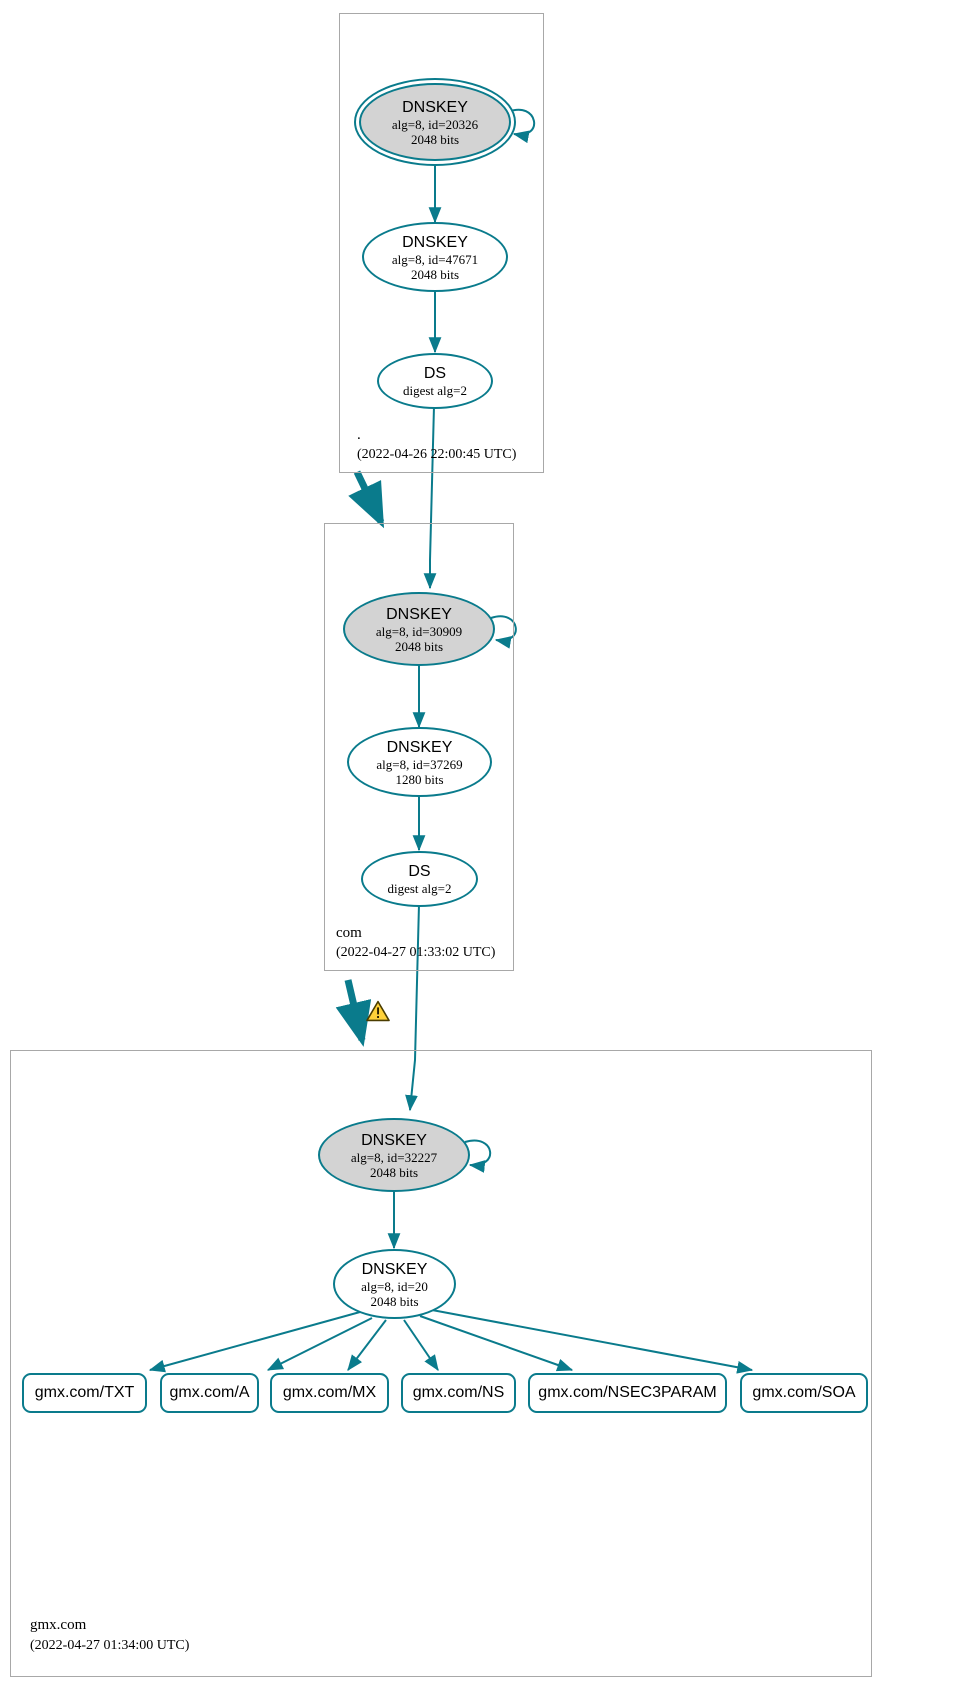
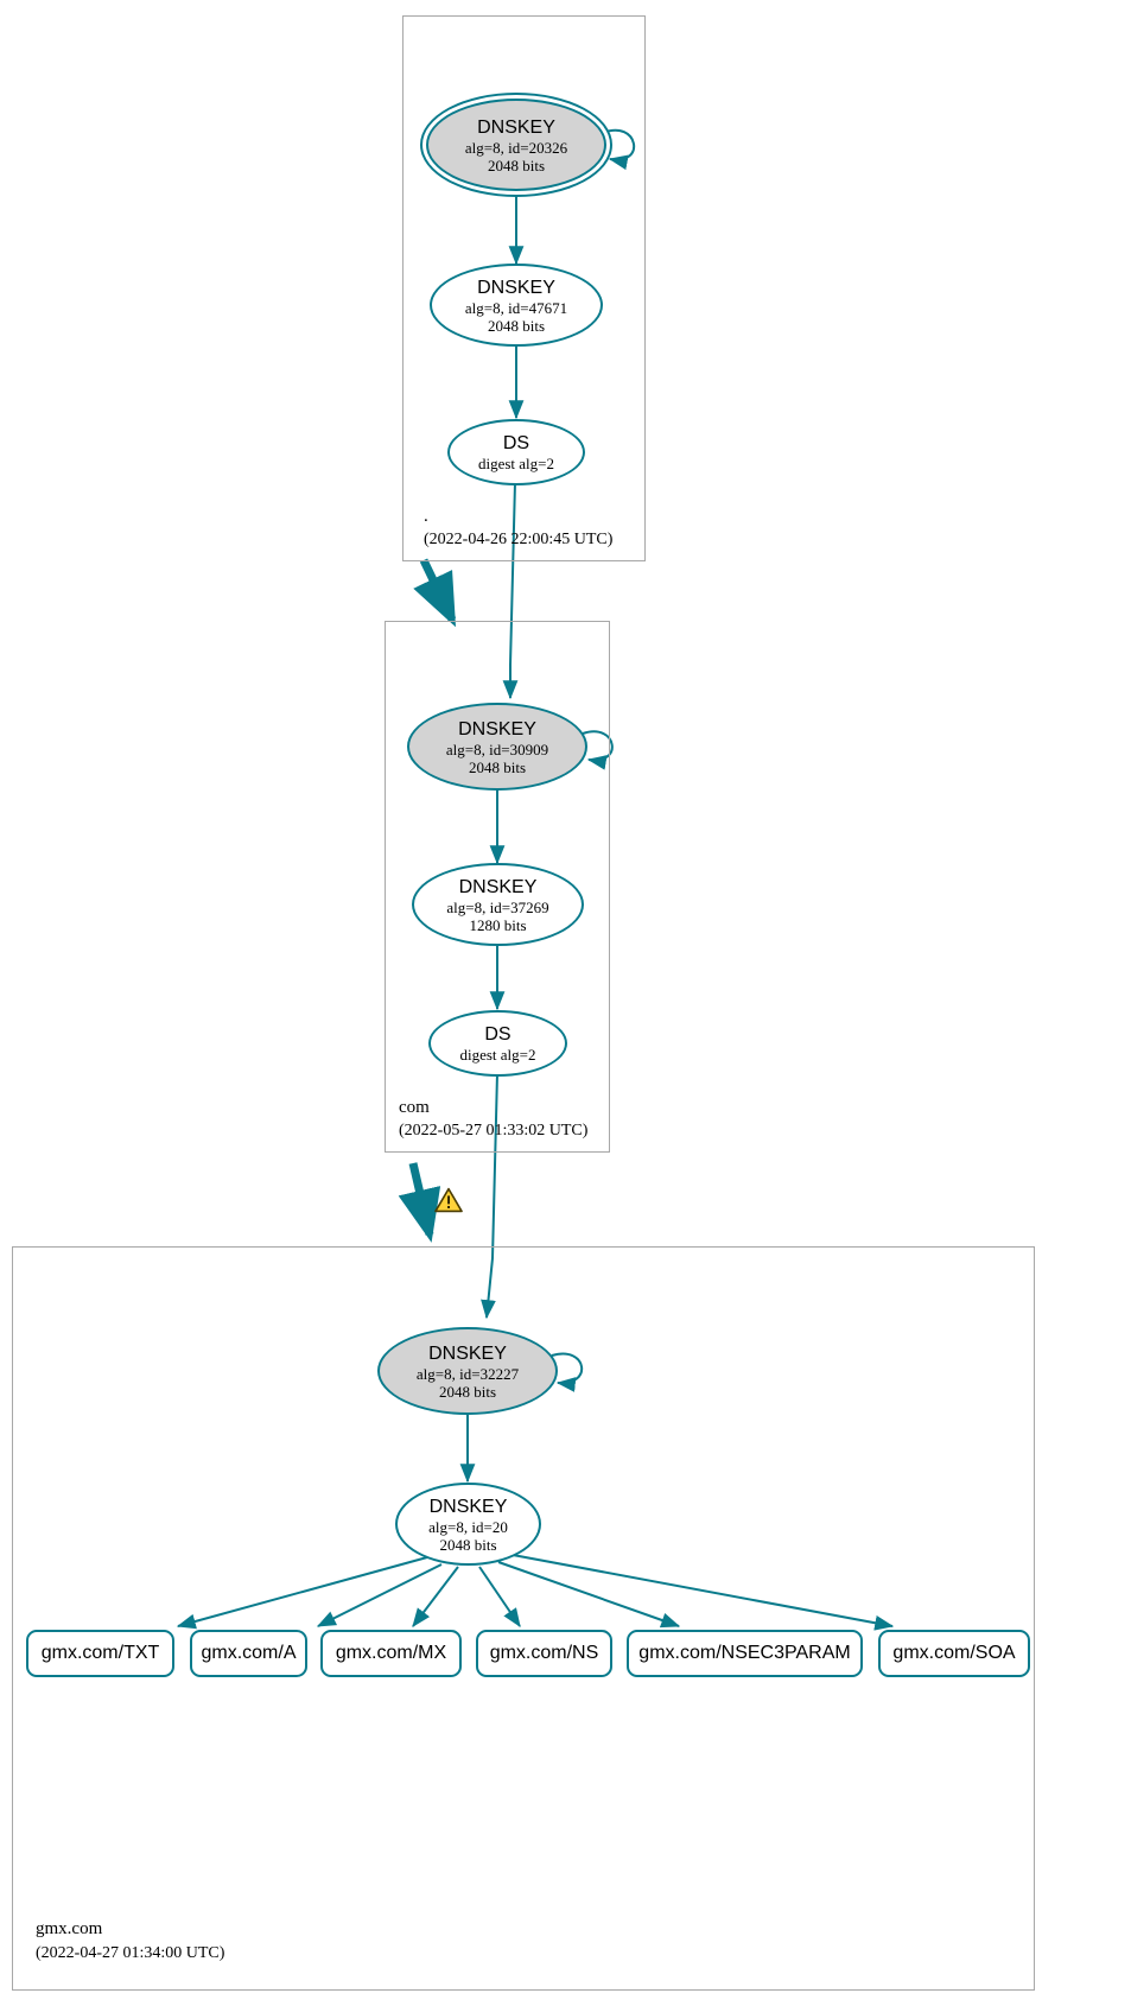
  .
  (2022-04-26 22:00:45 UTC)
  DNSKEY
  alg=8, id=20326
  2048 bits
  DNSKEY
  alg=8, id=47671
  2048 bits
  DS
  digest alg=2
  com
- (2022-04-27 01:33:02 UTC)
+ (2022-05-27 01:33:02 UTC)
  DNSKEY
  alg=8, id=30909
  2048 bits
  DNSKEY
  alg=8, id=37269
  1280 bits
  DS
  digest alg=2
  gmx.com
  (2022-04-27 01:34:00 UTC)
  DNSKEY
  alg=8, id=32227
  2048 bits
  DNSKEY
  alg=8, id=20
  2048 bits
  gmx.com/TXT
  gmx.com/A
  gmx.com/MX
  gmx.com/NS
  gmx.com/NSEC3PARAM
  gmx.com/SOA
